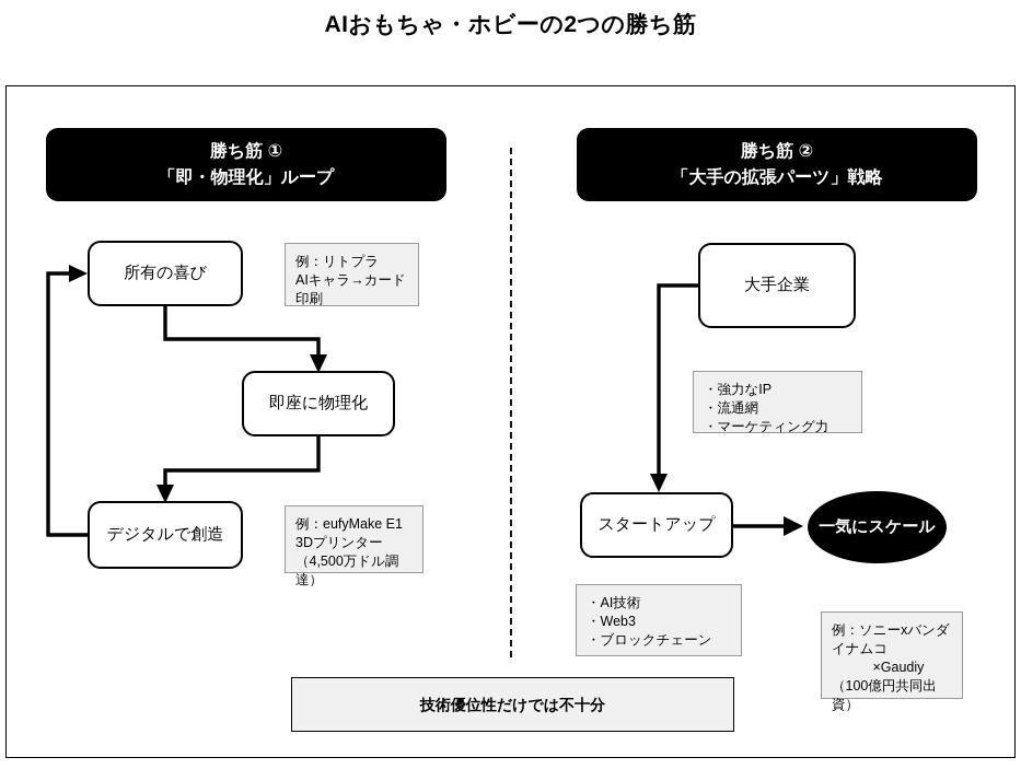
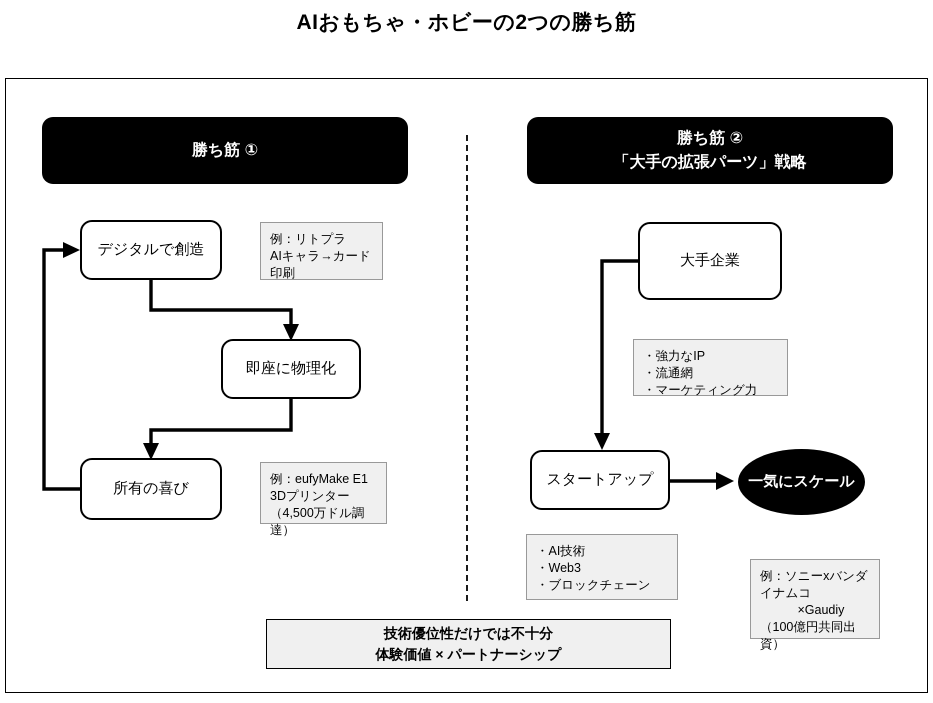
  AIおもちゃ・ホビーの2つの勝ち筋
  勝ち筋 ①
- 「即・物理化」ループ
  勝ち筋 ②
  「大手の拡張パーツ」戦略
- 所有の喜び
+ デジタルで創造
  即座に物理化
- デジタルで創造
+ 所有の喜び
  例：リトプラ
  AIキャラ→カード印刷
  例：eufyMake E1
  3Dプリンター
  （4,500万ドル調達）
  大手企業
  スタートアップ
  一気にスケール
  ・強力なIP
  ・流通網
  ・マーケティング力
  ・AI技術
  ・Web3
  ・ブロックチェーン
  例：ソニーxバンダイナムコ
  ×Gaudiy
  （100億円共同出資）
  技術優位性だけでは不十分
+ 体験価値 × パートナーシップ
